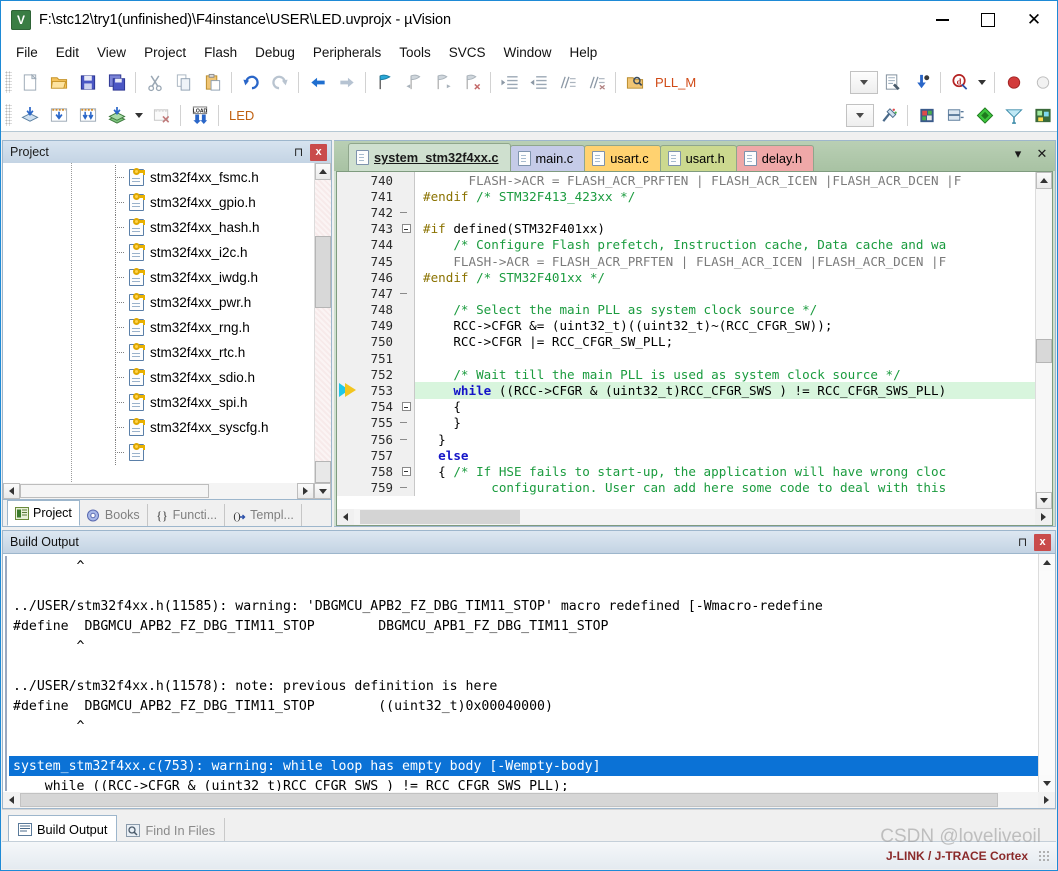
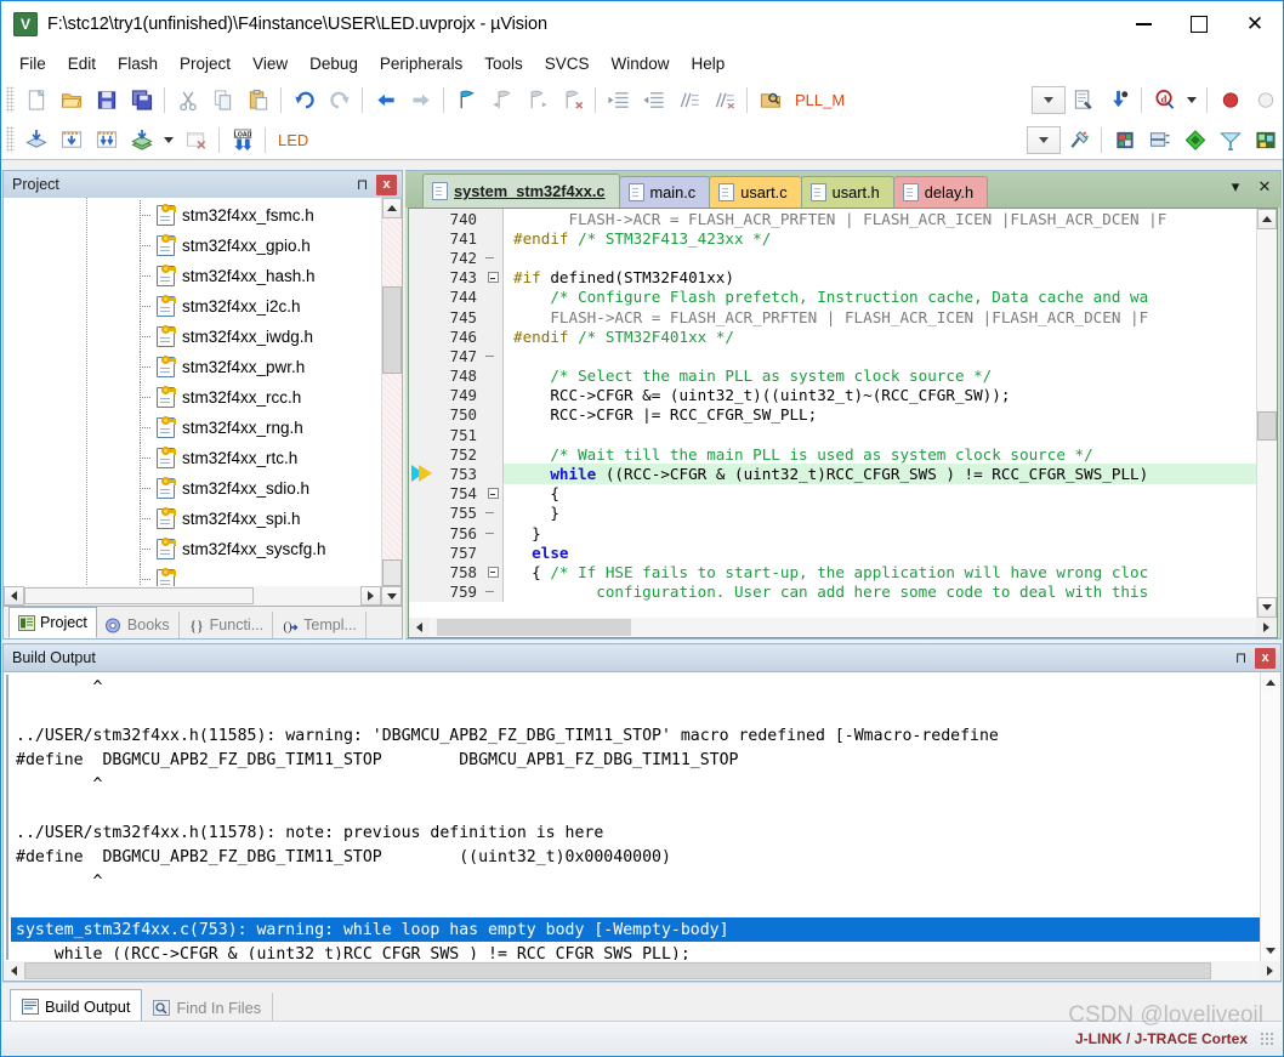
  F:\stc12\try1(unfinished)\F4instance\USER\LED.uvprojx - µVision
  ✕
  File
  Edit
- View
+ Flash
  Project
- Flash
+ View
  Debug
  Peripherals
  Tools
  SVCS
  Window
  Help
  PLL_M
  d
  LED
  Project
  ⊓
  x
  stm32f4xx_fsmc.h
  stm32f4xx_gpio.h
  stm32f4xx_hash.h
  stm32f4xx_i2c.h
  stm32f4xx_iwdg.h
  stm32f4xx_pwr.h
+ stm32f4xx_rcc.h
  stm32f4xx_rng.h
  stm32f4xx_rtc.h
  stm32f4xx_sdio.h
  stm32f4xx_spi.h
  stm32f4xx_syscfg.h
  Project
  Books
  {}
  Functi...
  ()
  Templ...
  system_stm32f4xx.c
  main.c
  usart.c
  usart.h
  delay.h
  ▾
  ✕
  740
  FLASH->ACR = FLASH_ACR_PRFTEN | FLASH_ACR_ICEN |FLASH_ACR_DCEN |F
  741
  #endif
  /* STM32F413_423xx */
  742
  743
  #if
  defined(STM32F401xx)
  744
  /* Configure Flash prefetch, Instruction cache, Data cache and wa
  745
  FLASH->ACR = FLASH_ACR_PRFTEN | FLASH_ACR_ICEN |FLASH_ACR_DCEN |F
  746
  #endif
  /* STM32F401xx */
  747
  748
  /* Select the main PLL as system clock source */
  749
  RCC->CFGR &= (uint32_t)((uint32_t)~(RCC_CFGR_SW));
  750
  RCC->CFGR |= RCC_CFGR_SW_PLL;
  751
  752
  /* Wait till the main PLL is used as system clock source */
  753
  while
  ((RCC->CFGR & (uint32_t)RCC_CFGR_SWS ) != RCC_CFGR_SWS_PLL)
  754
  {
  755
  }
  756
  }
  757
  else
  758
  {
  /* If HSE fails to start-up, the application will have wrong cloc
  759
  configuration. User can add here some code to deal with this
  Build Output
  ⊓
  x
  ^
  ../USER/stm32f4xx.h(11585): warning: 'DBGMCU_APB2_FZ_DBG_TIM11_STOP' macro redefined [-Wmacro-redefine
  #define DBGMCU_APB2_FZ_DBG_TIM11_STOP DBGMCU_APB1_FZ_DBG_TIM11_STOP
  ^
  ../USER/stm32f4xx.h(11578): note: previous definition is here
  #define DBGMCU_APB2_FZ_DBG_TIM11_STOP ((uint32_t)0x00040000)
  ^
  system_stm32f4xx.c(753): warning: while loop has empty body [-Wempty-body]
  while ((RCC->CFGR & (uint32_t)RCC_CFGR_SWS ) != RCC_CFGR_SWS_PLL);
  Build Output
  Find In Files
  J-LINK / J-TRACE Cortex
  CSDN @loveliveoil
